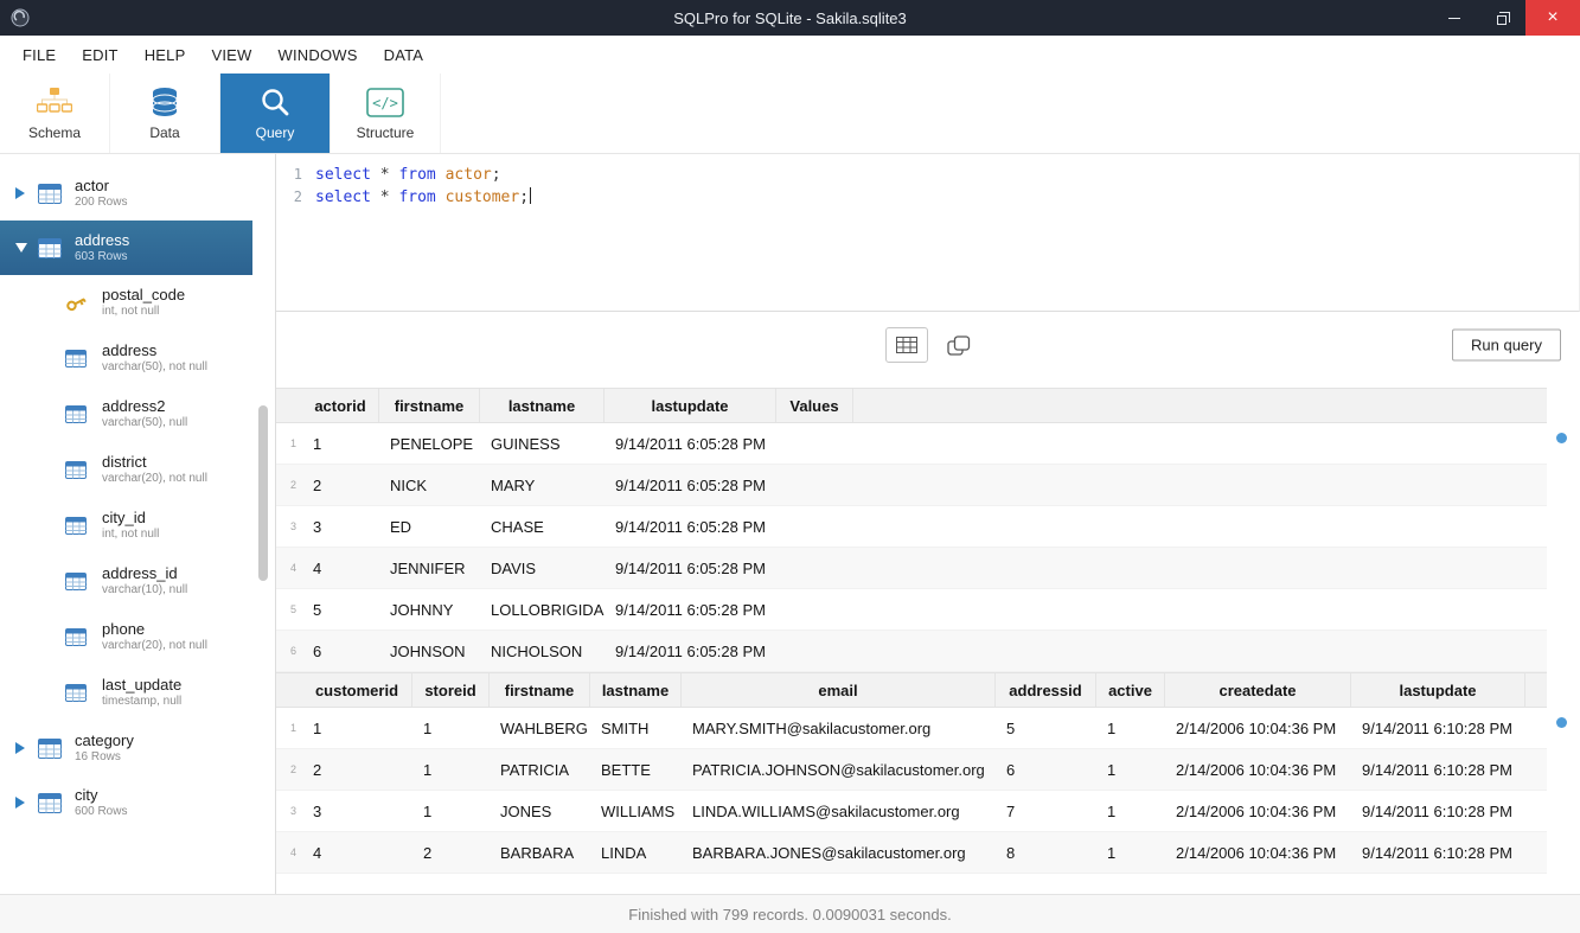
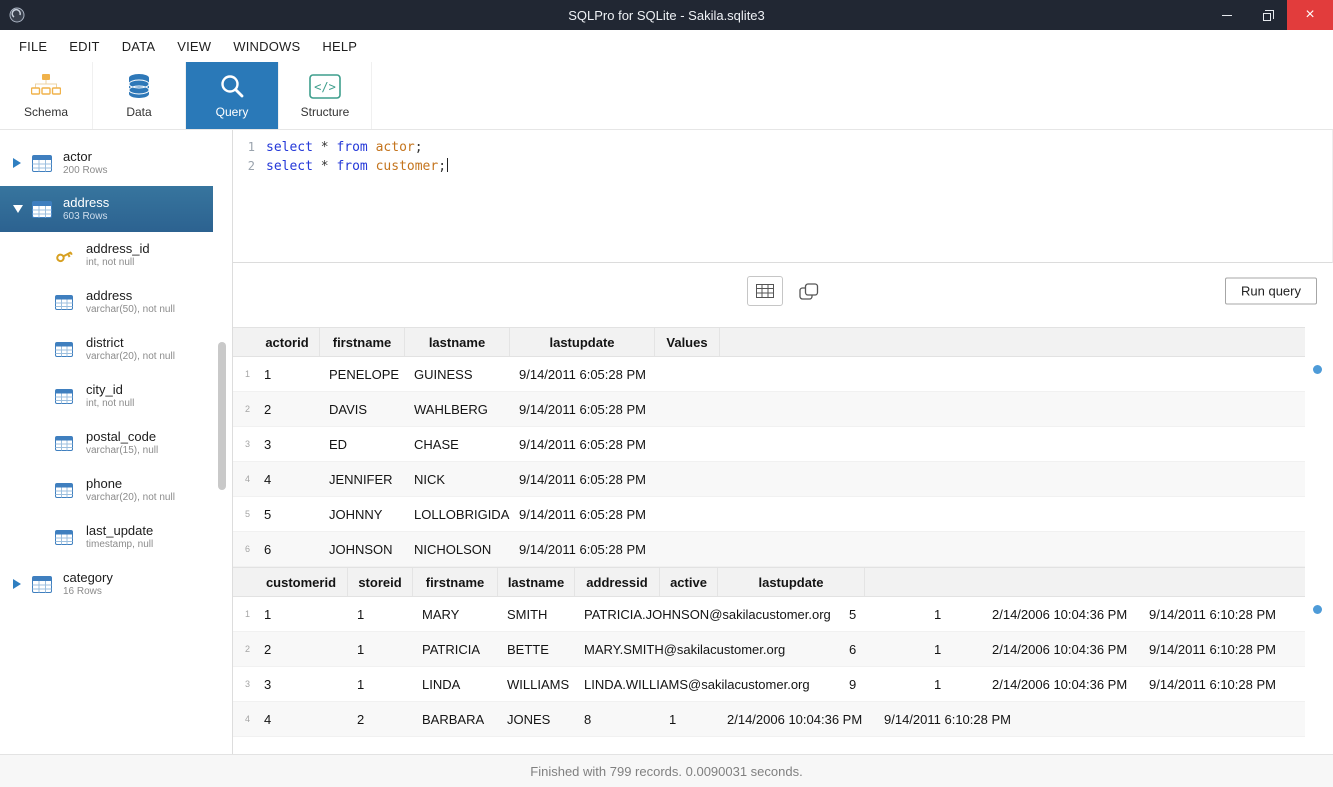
  SQLPro for SQLite - Sakila.sqlite3
  ×
  FILE
  EDIT
- HELP
+ DATA
  VIEW
  WINDOWS
- DATA
+ HELP
  Schema
  Data
  Query
  </>
  Structure
  actor
  200 Rows
  address
  603 Rows
- postal_code
+ address_id
  int, not null
  address
  varchar(50), not null
- address2
- varchar(50), null
  district
  varchar(20), not null
  city_id
  int, not null
- address_id
+ postal_code
- varchar(10), null
+ varchar(15), null
  phone
  varchar(20), not null
  last_update
  timestamp, null
  category
  16 Rows
- city
- 600 Rows
  1
  select * from actor;
  2
  select * from customer;
  Run query
  actorid
  firstname
  lastname
  lastupdate
  Values
  1
  1
  PENELOPE
  GUINESS
  9/14/2011 6:05:28 PM
  2
  2
- NICK
+ DAVIS
- MARY
+ WAHLBERG
  9/14/2011 6:05:28 PM
  3
  3
  ED
  CHASE
  9/14/2011 6:05:28 PM
  4
  4
  JENNIFER
- DAVIS
+ NICK
  9/14/2011 6:05:28 PM
  5
  5
  JOHNNY
  LOLLOBRIGIDA
  9/14/2011 6:05:28 PM
  6
  6
  JOHNSON
  NICHOLSON
  9/14/2011 6:05:28 PM
  customerid
  storeid
  firstname
  lastname
- email
  addressid
  active
- createdate
  lastupdate
  1
  1
  1
- WAHLBERG
+ MARY
  SMITH
- MARY.SMITH@sakilacustomer.org
+ PATRICIA.JOHNSON@sakilacustomer.org
  5
  1
  2/14/2006 10:04:36 PM
  9/14/2011 6:10:28 PM
  2
  2
  1
  PATRICIA
  BETTE
- PATRICIA.JOHNSON@sakilacustomer.org
+ MARY.SMITH@sakilacustomer.org
  6
  1
  2/14/2006 10:04:36 PM
  9/14/2011 6:10:28 PM
  3
  3
  1
- JONES
+ LINDA
  WILLIAMS
  LINDA.WILLIAMS@sakilacustomer.org
- 7
+ 9
  1
  2/14/2006 10:04:36 PM
  9/14/2011 6:10:28 PM
  4
  4
  2
  BARBARA
- LINDA
+ JONES
- BARBARA.JONES@sakilacustomer.org
  8
  1
  2/14/2006 10:04:36 PM
  9/14/2011 6:10:28 PM
  Finished with 799 records. 0.0090031 seconds.
